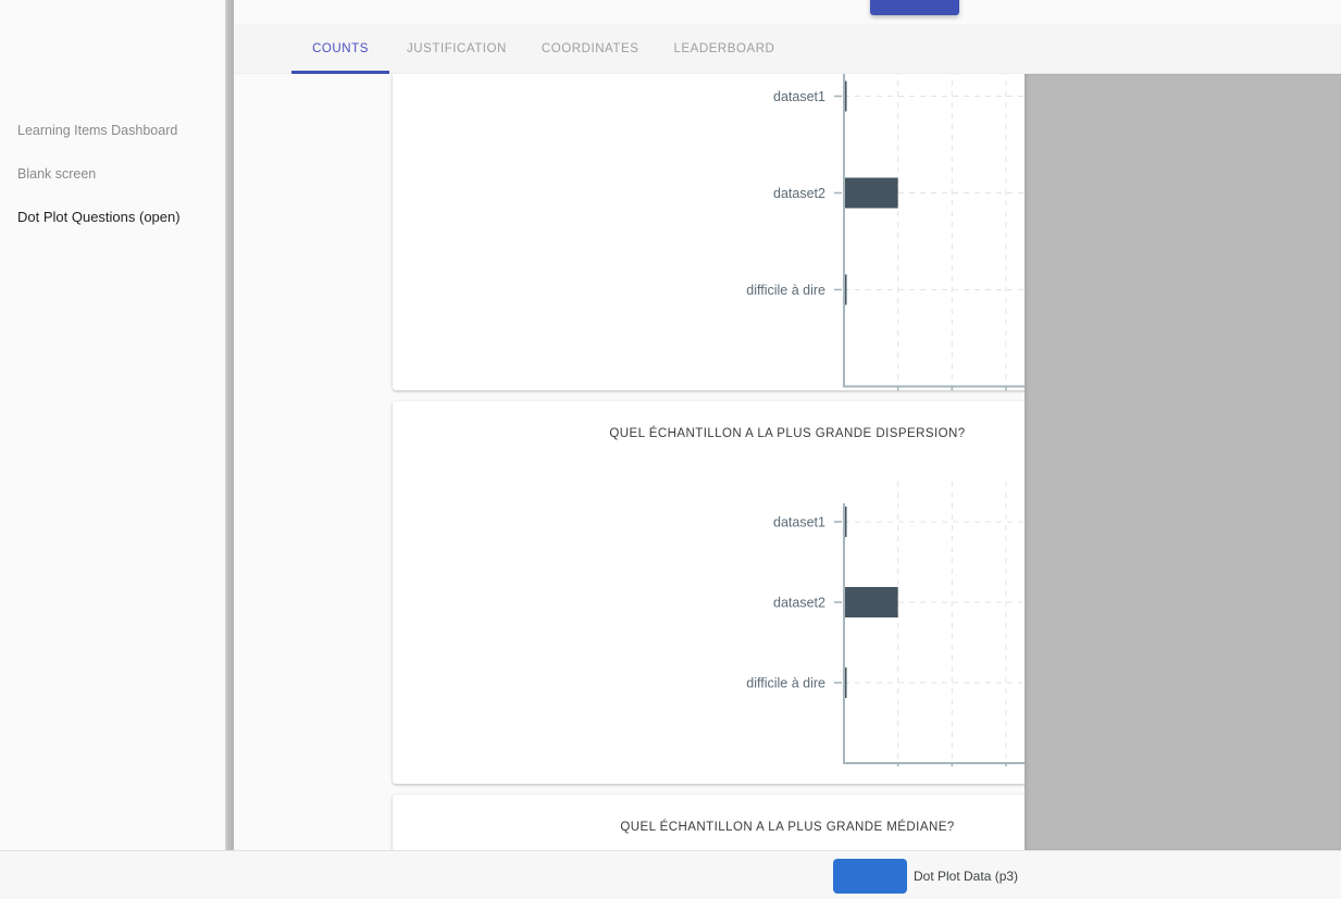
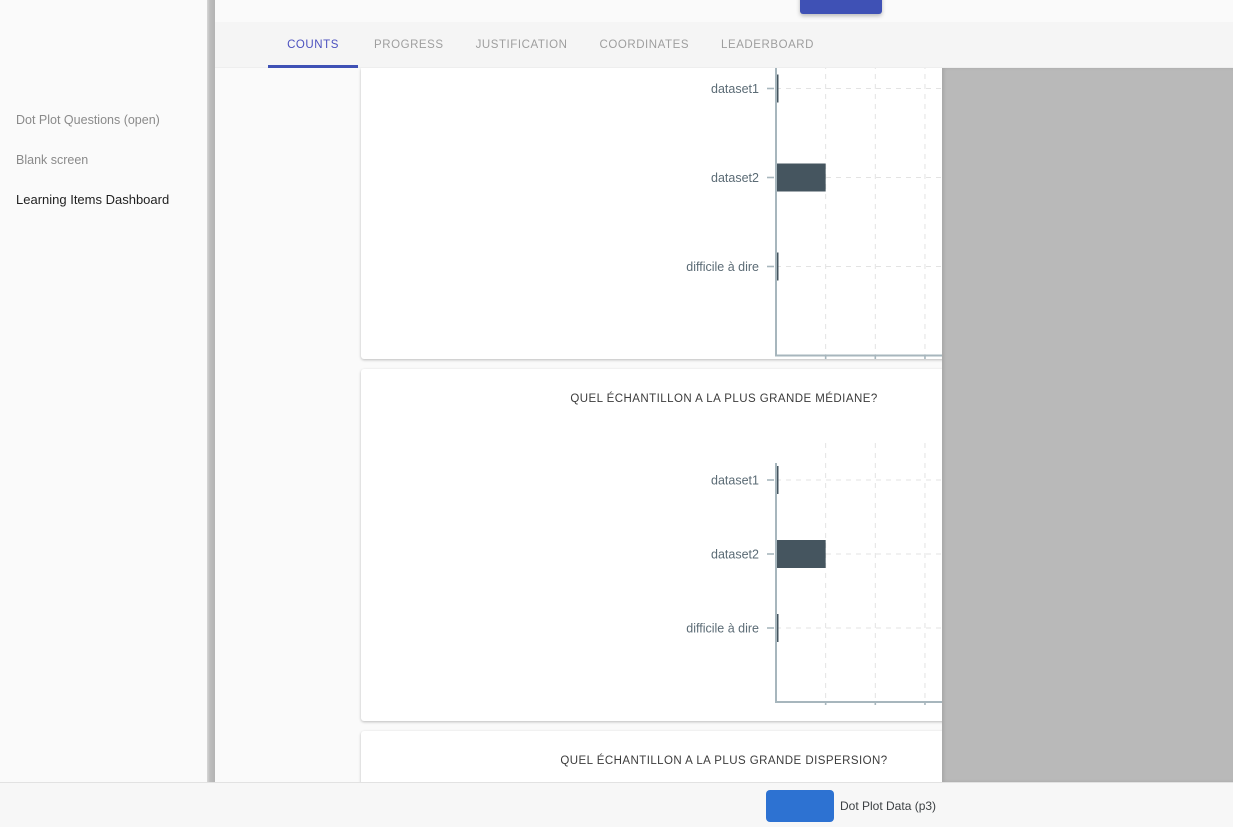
- Learning Items Dashboard
+ Dot Plot Questions (open)
  Blank screen
- Dot Plot Questions (open)
+ Learning Items Dashboard
  COUNTS
+ PROGRESS
  JUSTIFICATION
  COORDINATES
  LEADERBOARD
  dataset1
  dataset2
  difficile à dire
- QUEL ÉCHANTILLON A LA PLUS GRANDE DISPERSION?
+ QUEL ÉCHANTILLON A LA PLUS GRANDE MÉDIANE?
  dataset1
  dataset2
  difficile à dire
- QUEL ÉCHANTILLON A LA PLUS GRANDE MÉDIANE?
+ QUEL ÉCHANTILLON A LA PLUS GRANDE DISPERSION?
  Dot Plot Data (p3)
